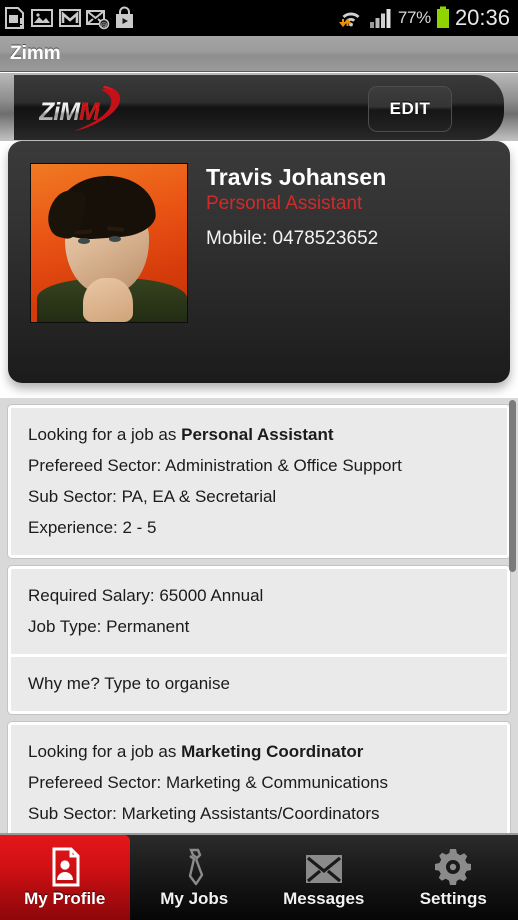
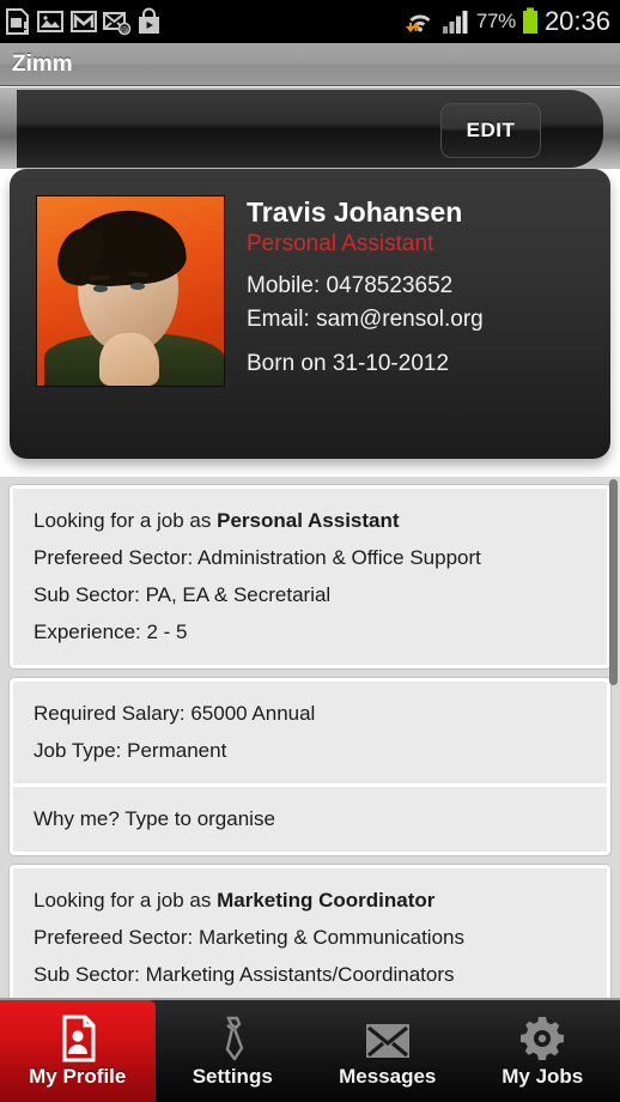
  @
  77%
  20:36
  Zimm
- ZiMM
  EDIT
  Travis Johansen
  Personal Assistant
  Mobile: 0478523652
+ Email: sam@rensol.org
+ Born on 31-10-2012
  Looking for a job as Personal Assistant
  Prefereed Sector: Administration & Office Support
  Sub Sector: PA, EA & Secretarial
  Experience: 2 - 5
  Required Salary: 65000 Annual
  Job Type: Permanent
  Why me? Type to organise
  Looking for a job as Marketing Coordinator
  Prefereed Sector: Marketing & Communications
  Sub Sector: Marketing Assistants/Coordinators
  My Profile
- My Jobs
+ Settings
  Messages
- Settings
+ My Jobs
